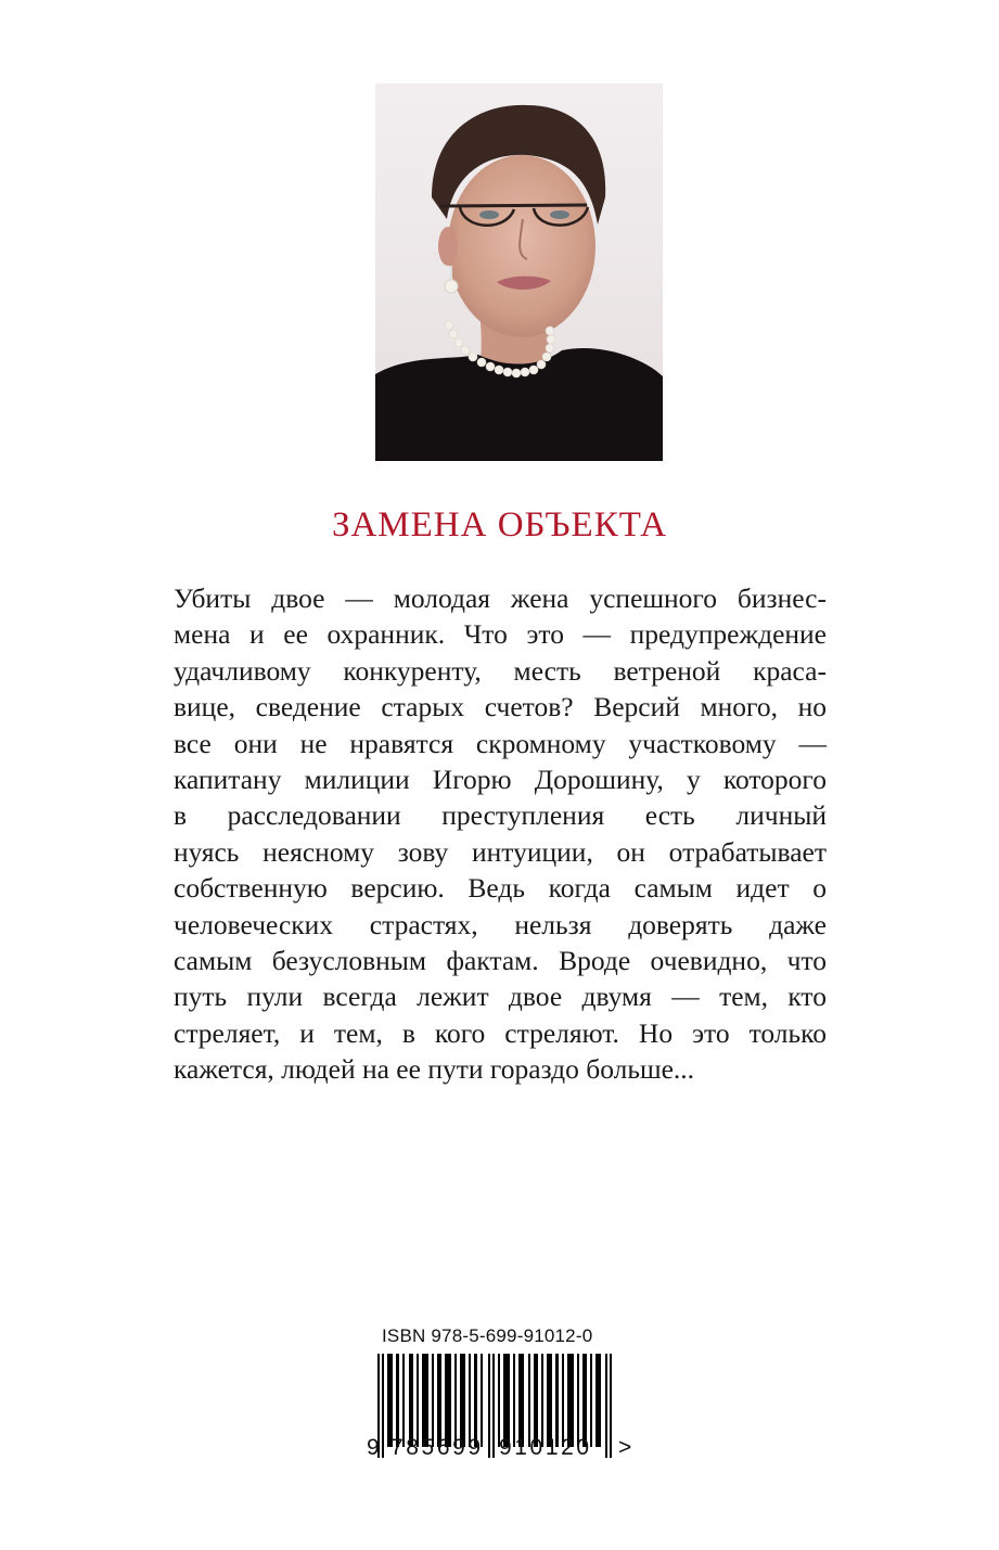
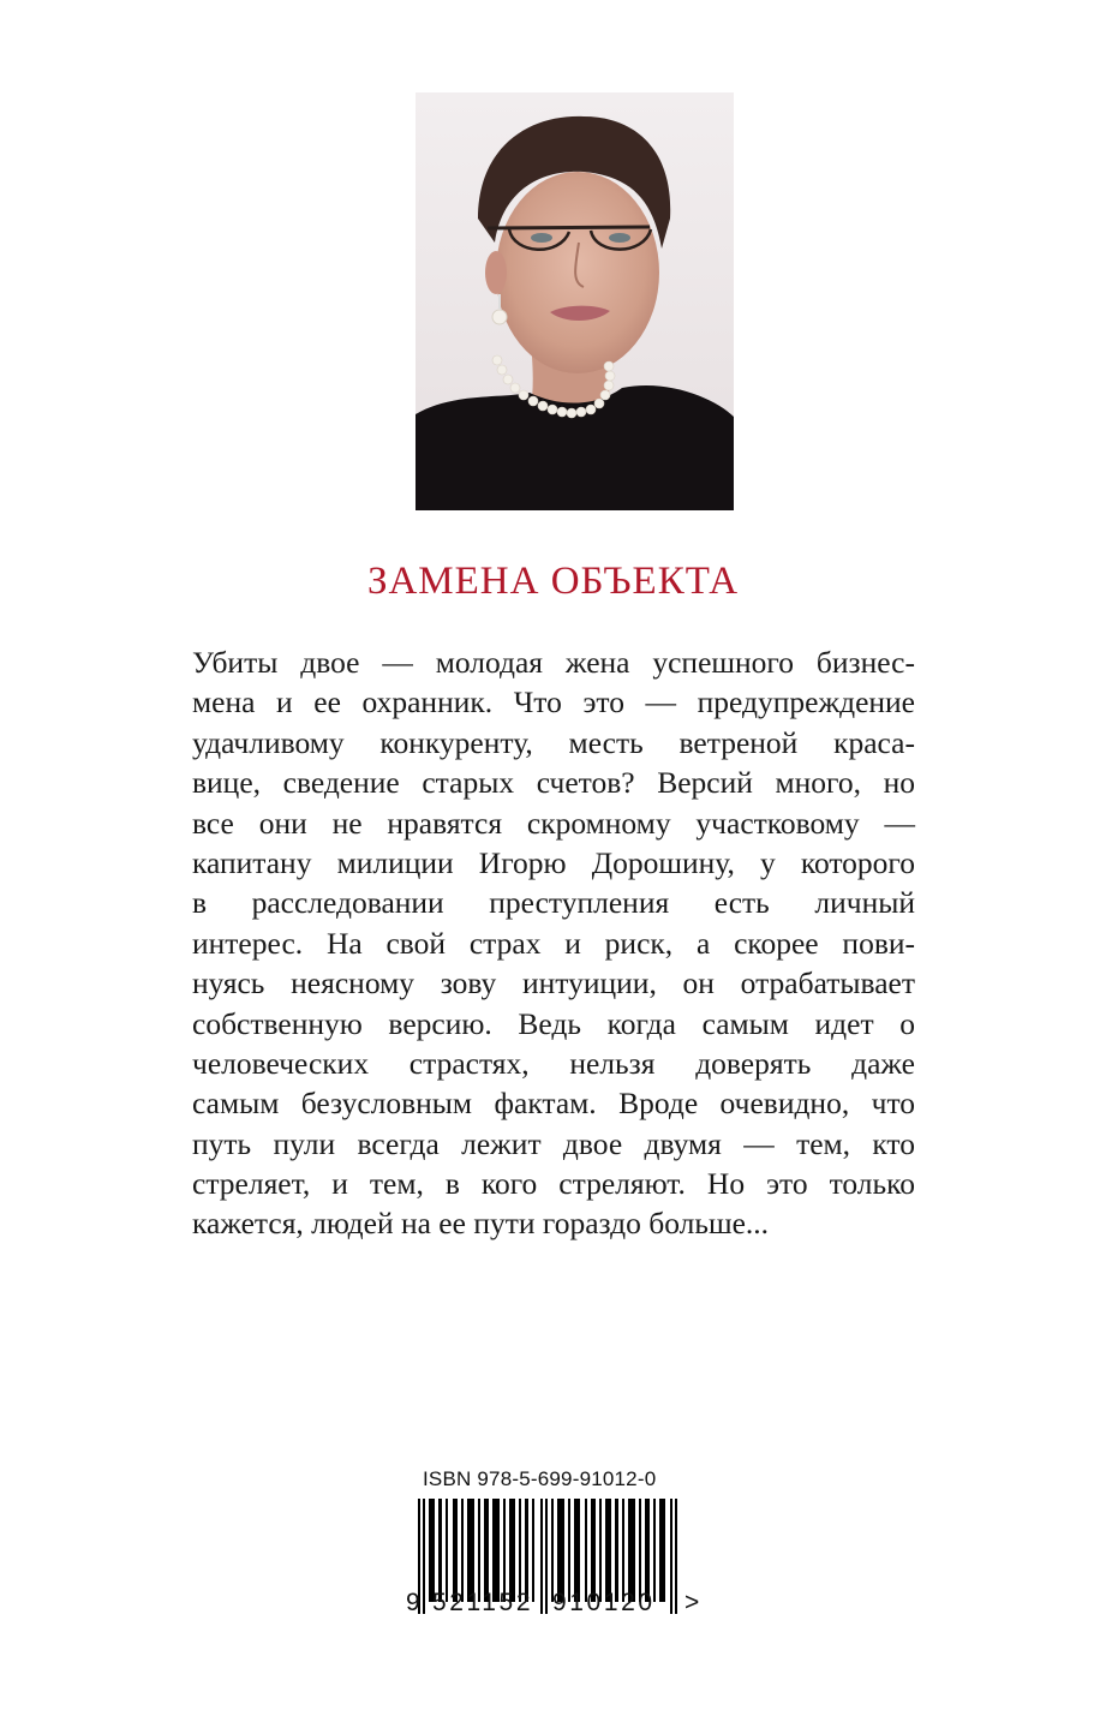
  ЗАМЕНА ОБЪЕКТА
  Убиты двое — молодая жена успешного бизнес-
  мена и ее охранник. Что это — предупреждение
  удачливому конкуренту, месть ветреной краса-
  вице, сведение старых счетов? Версий много, но
  все они не нравятся скромному участковому —
  капитану милиции Игорю Дорошину, у которого
  в расследовании преступления есть личный
+ интерес. На свой страх и риск, а скорее пови-
  нуясь неясному зову интуиции, он отрабатывает
  собственную версию. Ведь когда самым идет о
  человеческих страстях, нельзя доверять даже
  самым безусловным фактам. Вроде очевидно, что
  путь пули всегда лежит двое двумя — тем, кто
  стреляет, и тем, в кого стреляют. Но это только
  кажется, людей на ее пути гораздо больше...
  ISBN 978-5-699-91012-0
  9
- 785699
+ 521152
  910120
  >
